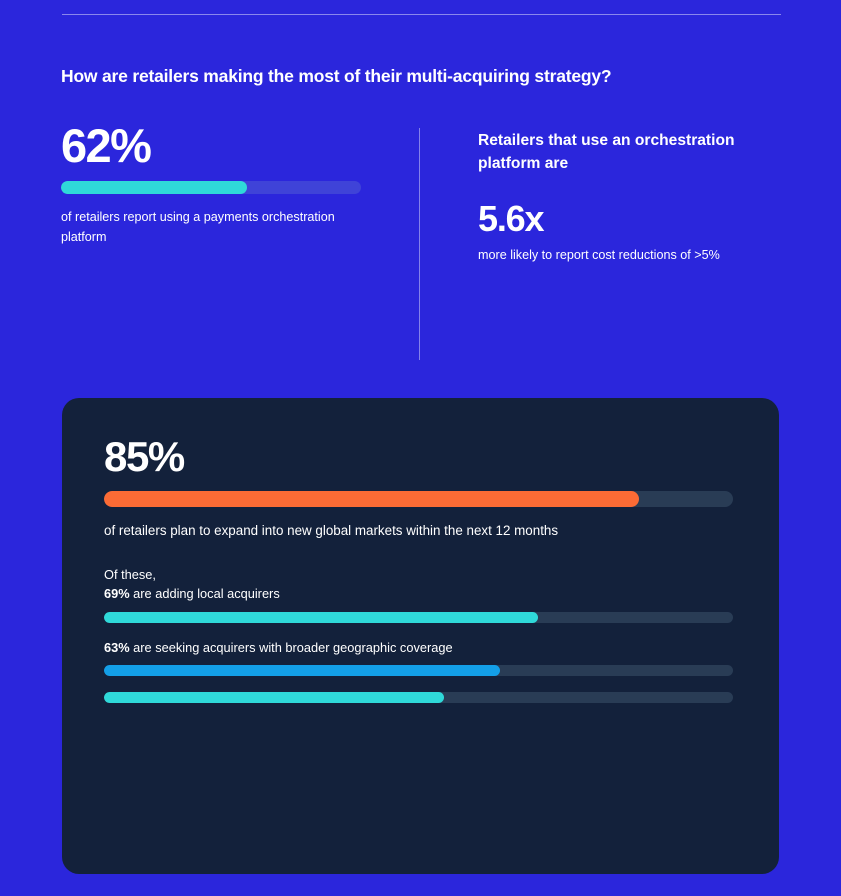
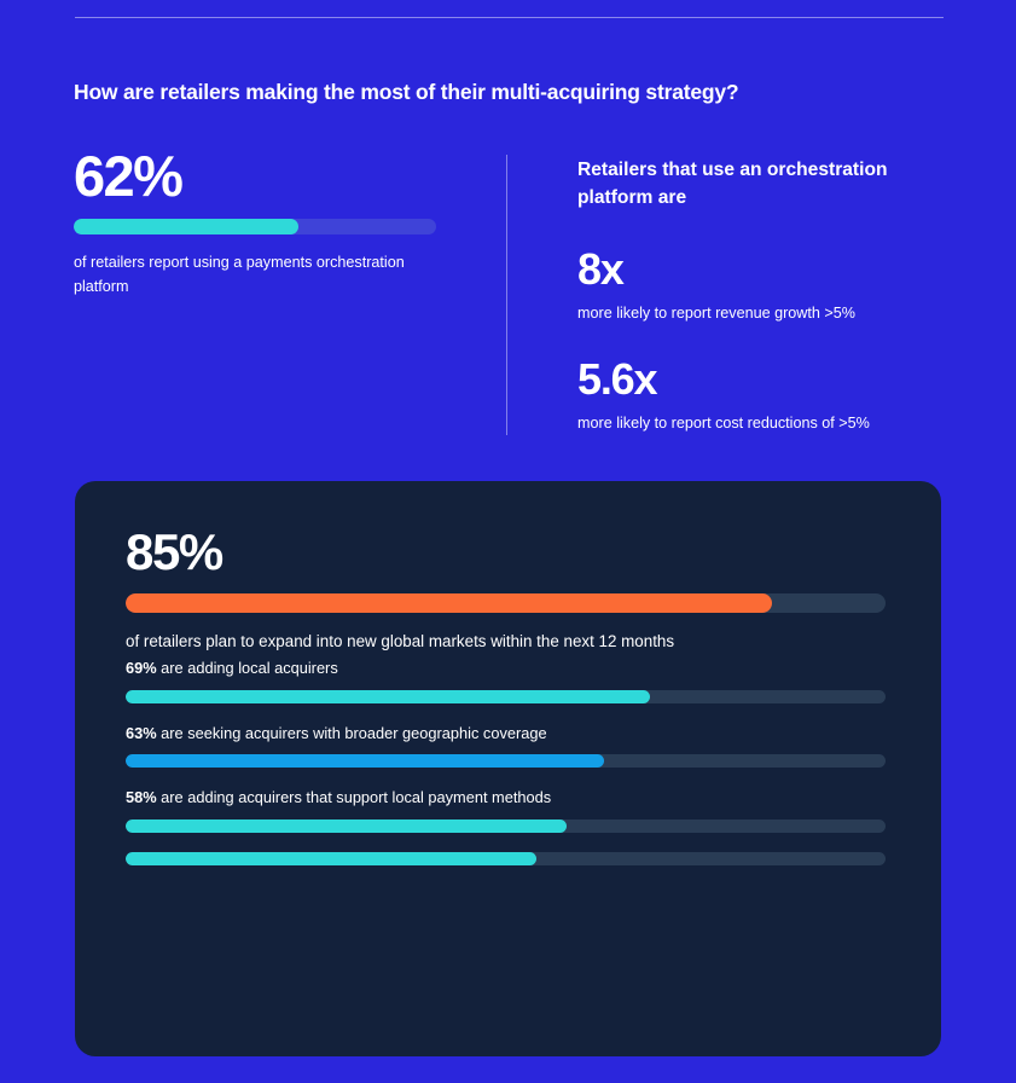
  How are retailers making the most of their multi-acquiring strategy?
  62%
  of retailers report using a payments orchestration platform
  Retailers that use an orchestration platform are
+ 8x
+ more likely to report revenue growth >5%
  5.6x
  more likely to report cost reductions of >5%
  85%
  of retailers plan to expand into new global markets within the next 12 months
- Of these,
  69% are adding local acquirers
  63% are seeking acquirers with broader geographic coverage
+ 58% are adding acquirers that support local payment methods
